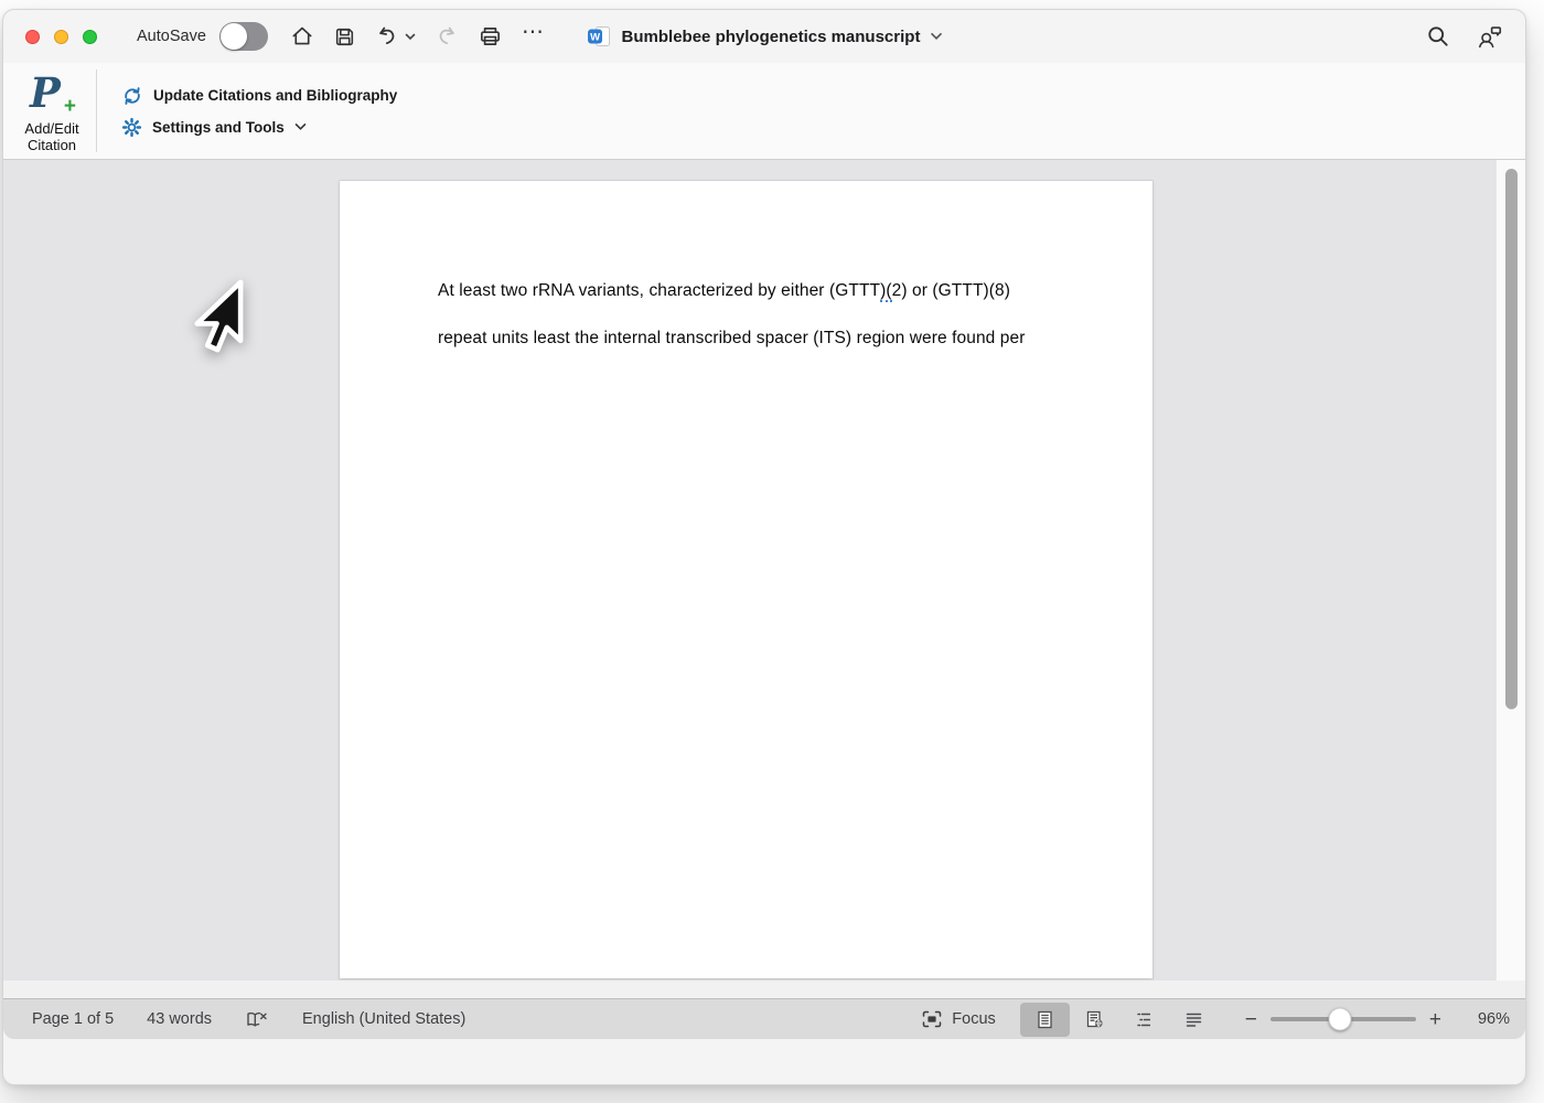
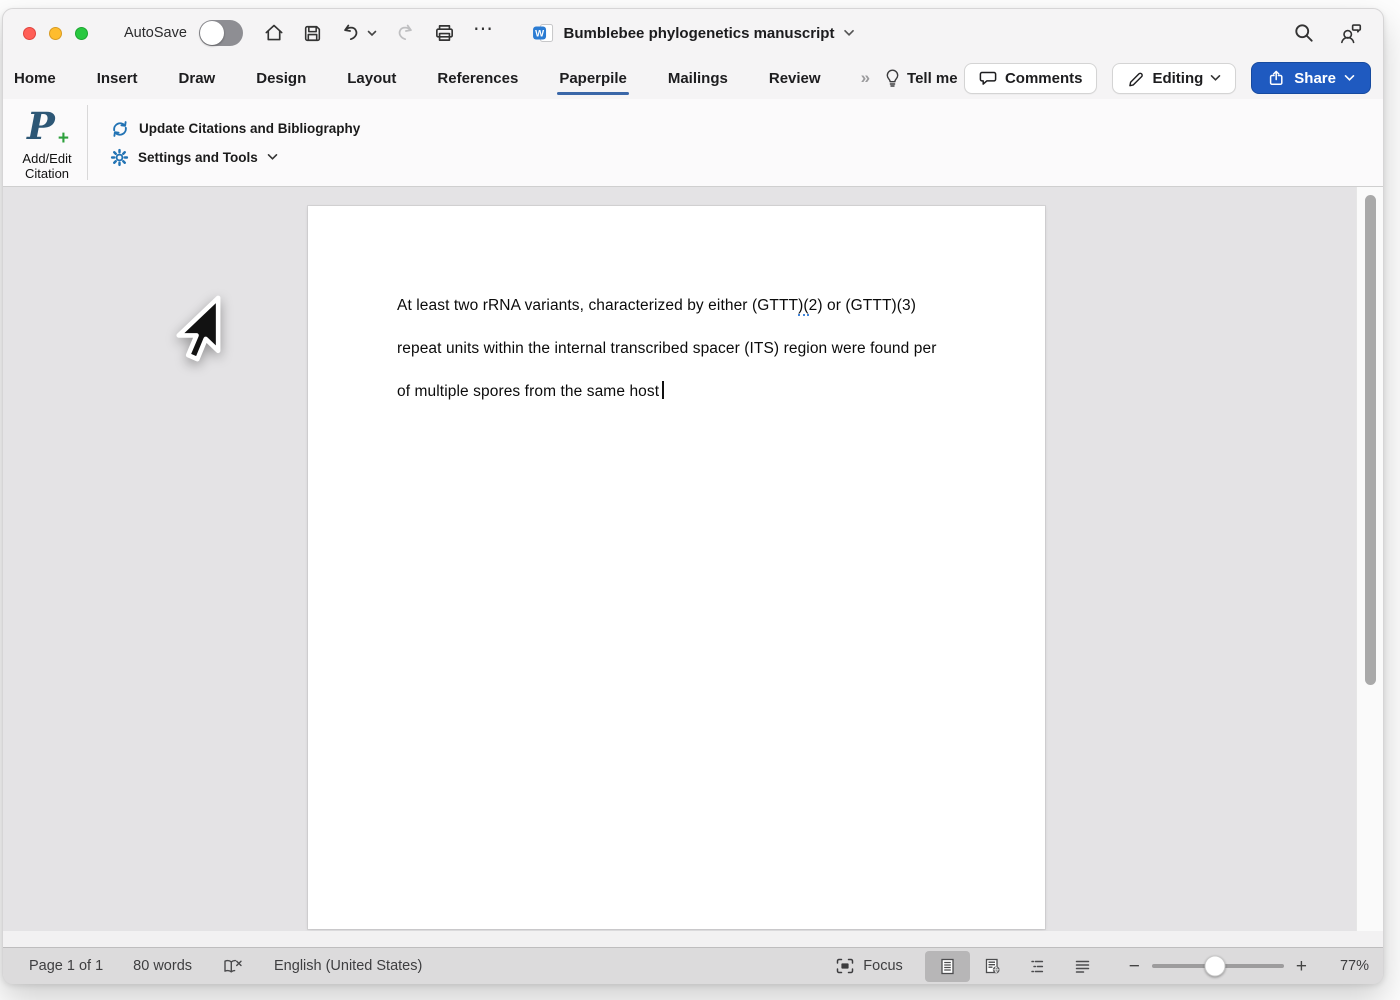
  AutoSave
  ⋯
  W
  Bumblebee phylogenetics manuscript
+ Home
+ Insert
+ Draw
+ Design
+ Layout
+ References
+ Paperpile
+ Mailings
+ Review
+ »
+ Tell me
+ Comments
+ Editing
+ Share
  P
  +
  Add/Edit
  Citation
  Update Citations and Bibliography
  Settings and Tools
- At least two rRNA variants, characterized by either (GTTT)(2) or (GTTT)(8)
+ At least two rRNA variants, characterized by either (GTTT)(2) or (GTTT)(3)
- repeat units least the internal transcribed spacer (ITS) region were found per
+ repeat units within the internal transcribed spacer (ITS) region were found per
+ of multiple spores from the same host
- Page 1 of 5
+ Page 1 of 1
- 43 words
+ 80 words
  English (United States)
  Focus
  −
  +
- 96%
+ 77%
